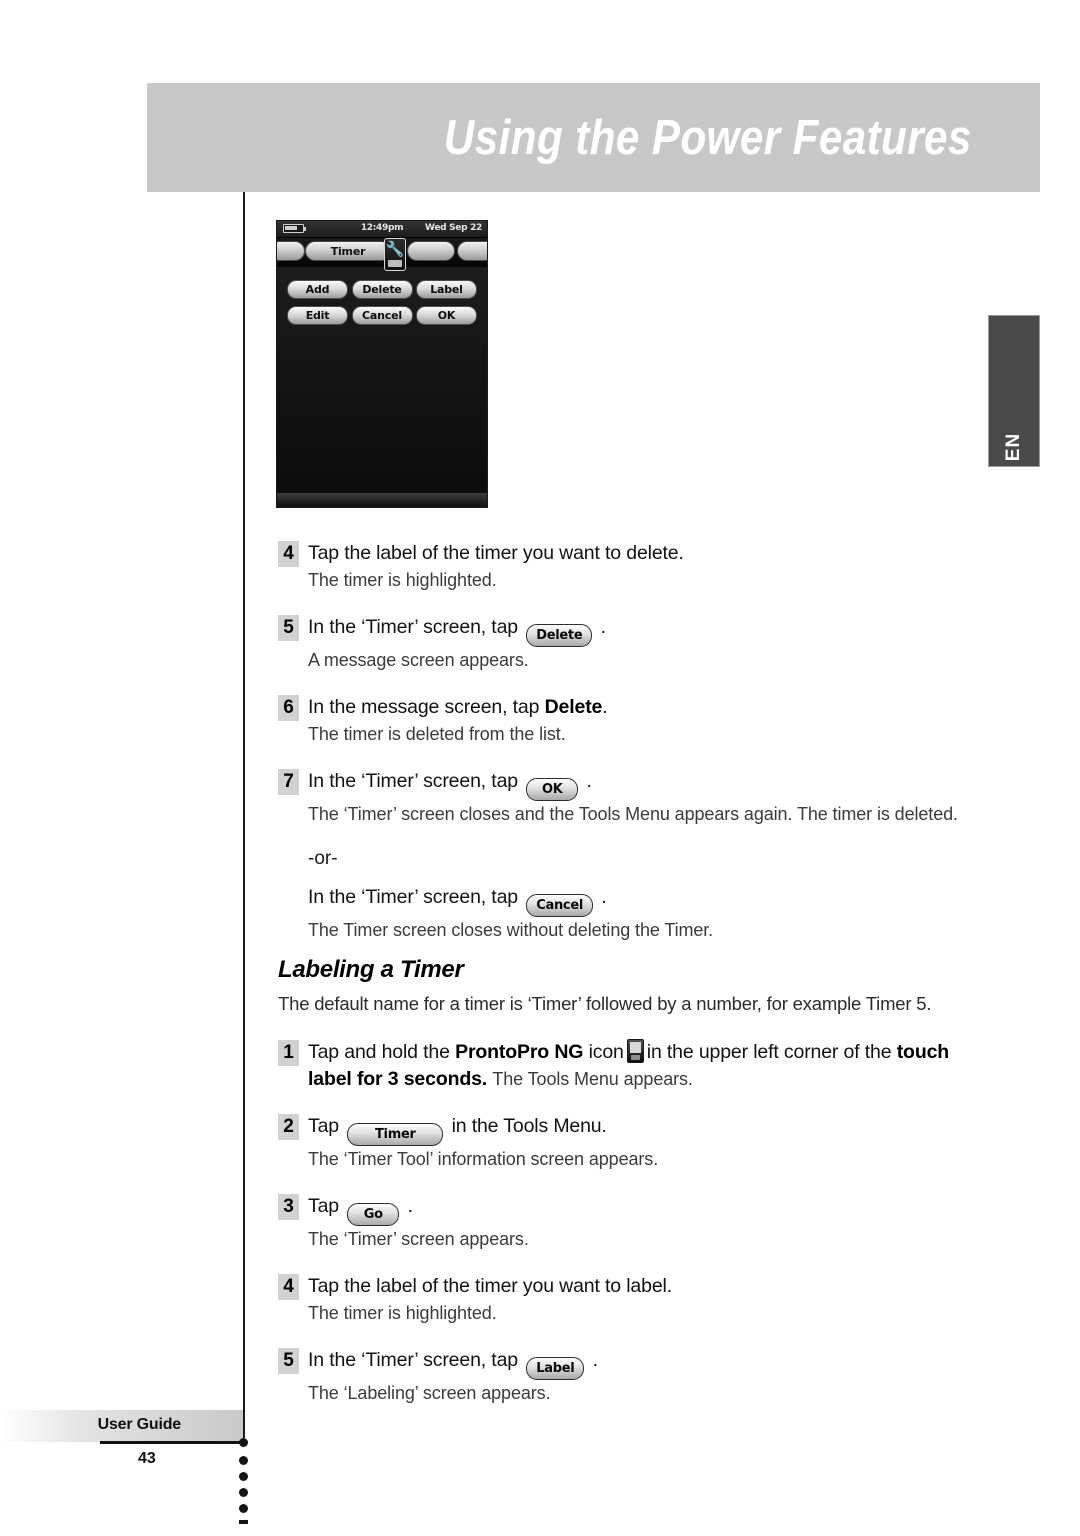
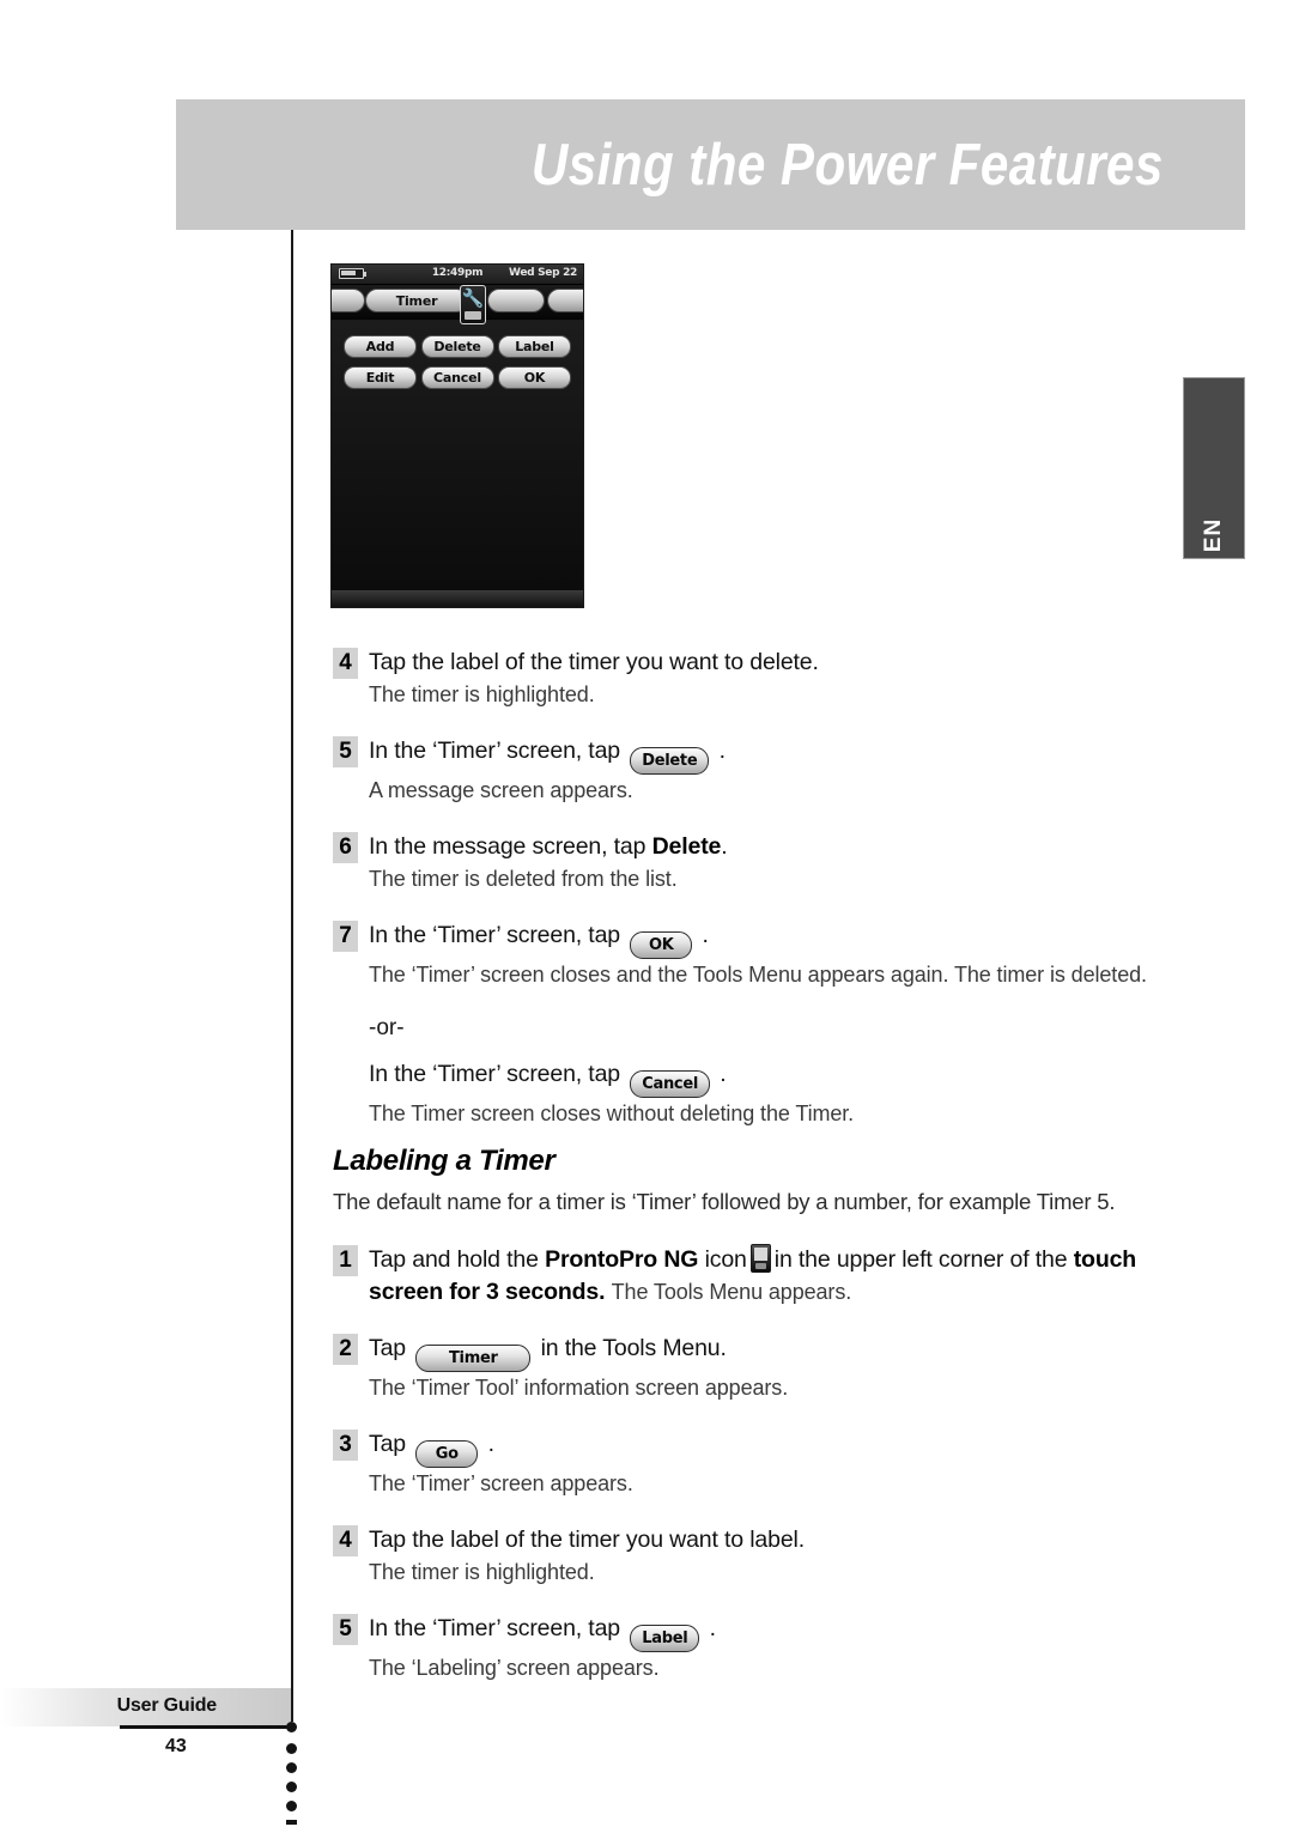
  Using the Power Features
  12:49pm
  Wed Sep 22
  Timer
  🔧
  Add
  Delete
  Label
  Edit
  Cancel
  OK
  4
  Tap the label of the timer you want to delete.
  The timer is highlighted.
  5
  In the ‘Timer’ screen, tap Delete .
  A message screen appears.
  6
  In the message screen, tap Delete.
  The timer is deleted from the list.
  7
  In the ‘Timer’ screen, tap OK .
  The ‘Timer’ screen closes and the Tools Menu appears again. The timer is deleted.
  -or-
  In the ‘Timer’ screen, tap Cancel .
  The Timer screen closes without deleting the Timer.
  Labeling a Timer
  The default name for a timer is ‘Timer’ followed by a number, for example Timer 5.
  1
- Tap and hold the ProntoPro NG icon in the upper left corner of the touch label for 3 seconds. The Tools Menu appears.
+ Tap and hold the ProntoPro NG icon in the upper left corner of the touch screen for 3 seconds. The Tools Menu appears.
  2
  Tap Timer in the Tools Menu.
  The ‘Timer Tool’ information screen appears.
  3
  Tap Go .
  The ‘Timer’ screen appears.
  4
  Tap the label of the timer you want to label.
  The timer is highlighted.
  5
  In the ‘Timer’ screen, tap Label .
  The ‘Labeling’ screen appears.
  User Guide
  43
